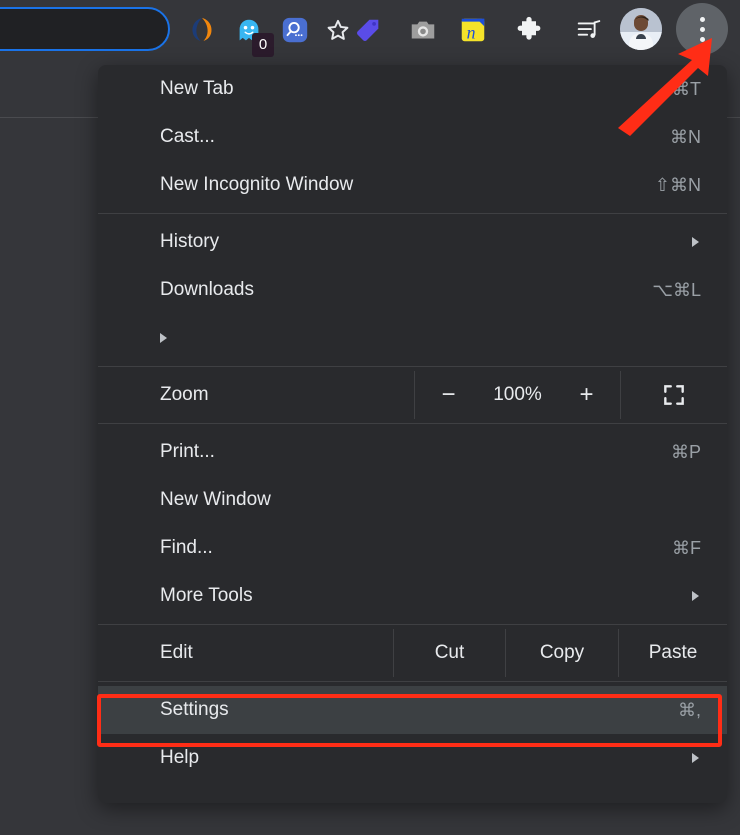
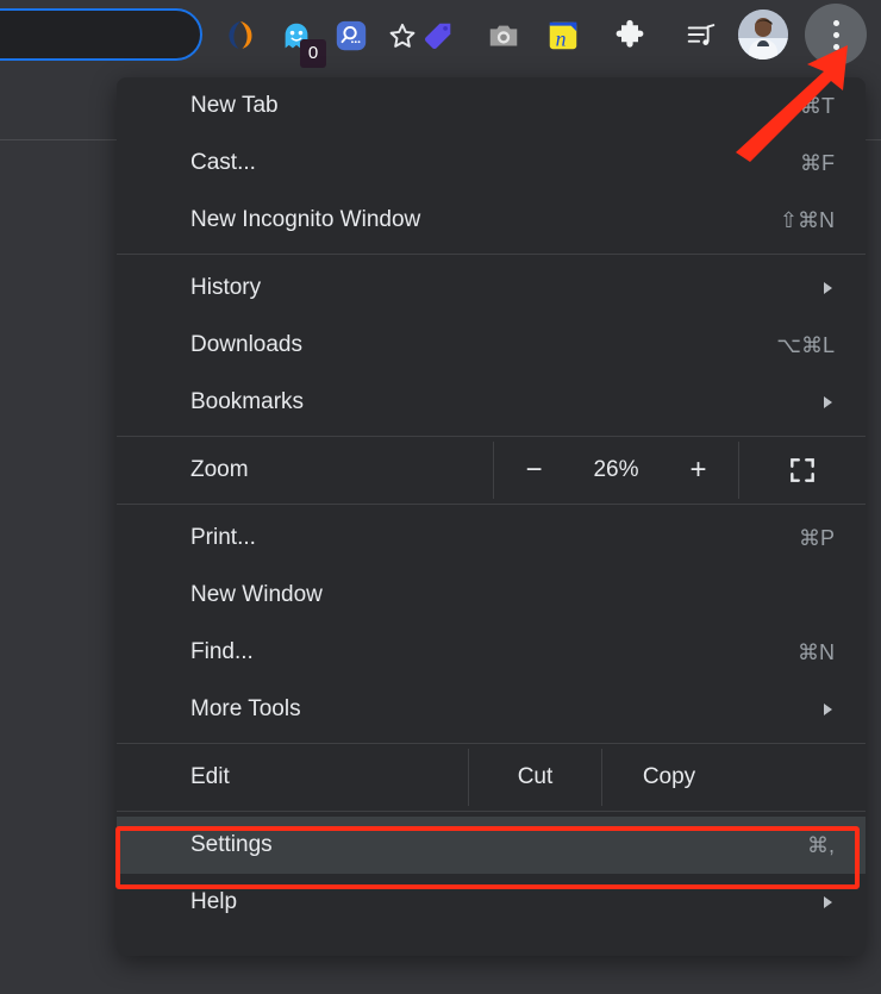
  0
  n
  New Tab
  ⌘T
  Cast...
- ⌘N
+ ⌘F
  New Incognito Window
  ⇧⌘N
  History
  Downloads
  ⌥⌘L
+ Bookmarks
  Zoom
  −
- 100%
+ 26%
  +
  Print...
  ⌘P
  New Window
  Find...
- ⌘F
+ ⌘N
  More Tools
  Edit
  Cut
  Copy
- Paste
  Settings
  ⌘,
  Help
